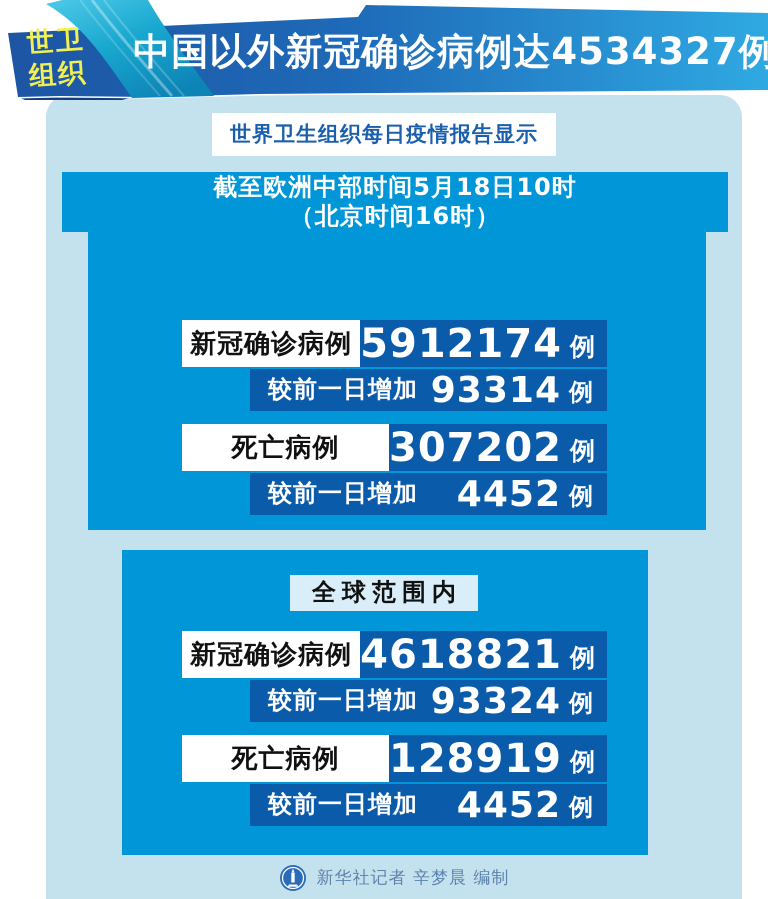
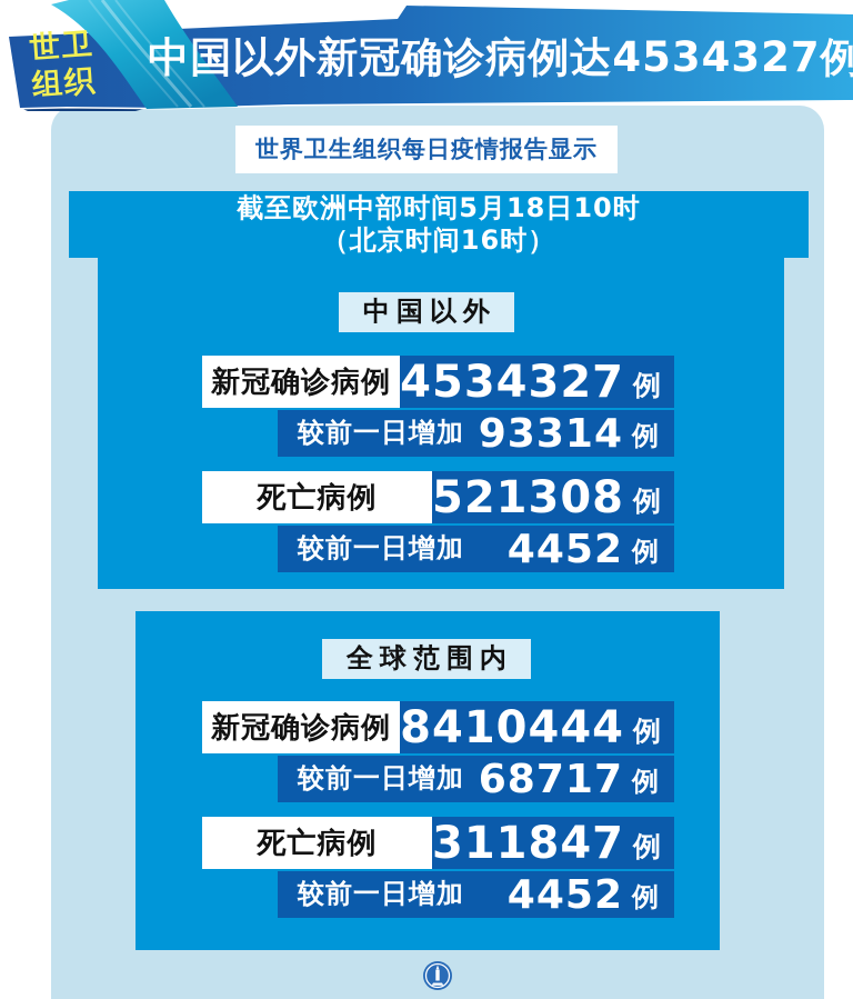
  中国以外新冠确诊病例达4534327例
  世界卫生组织每日疫情报告显示
  截至欧洲中部时间5月18日10时
  （北京时间16时）
+ 中国以外
  新冠确诊病例
- 5912174
+ 4534327
  例
  较前一日增加
  93314
  例
  死亡病例
- 307202
+ 521308
  例
  较前一日增加
  4452
  例
  全球范围内
  新冠确诊病例
- 4618821
+ 8410444
  例
  较前一日增加
- 93324
+ 68717
  例
  死亡病例
- 128919
+ 311847
  例
  较前一日增加
  4452
  例
- 新华社记者 辛梦晨 编制
